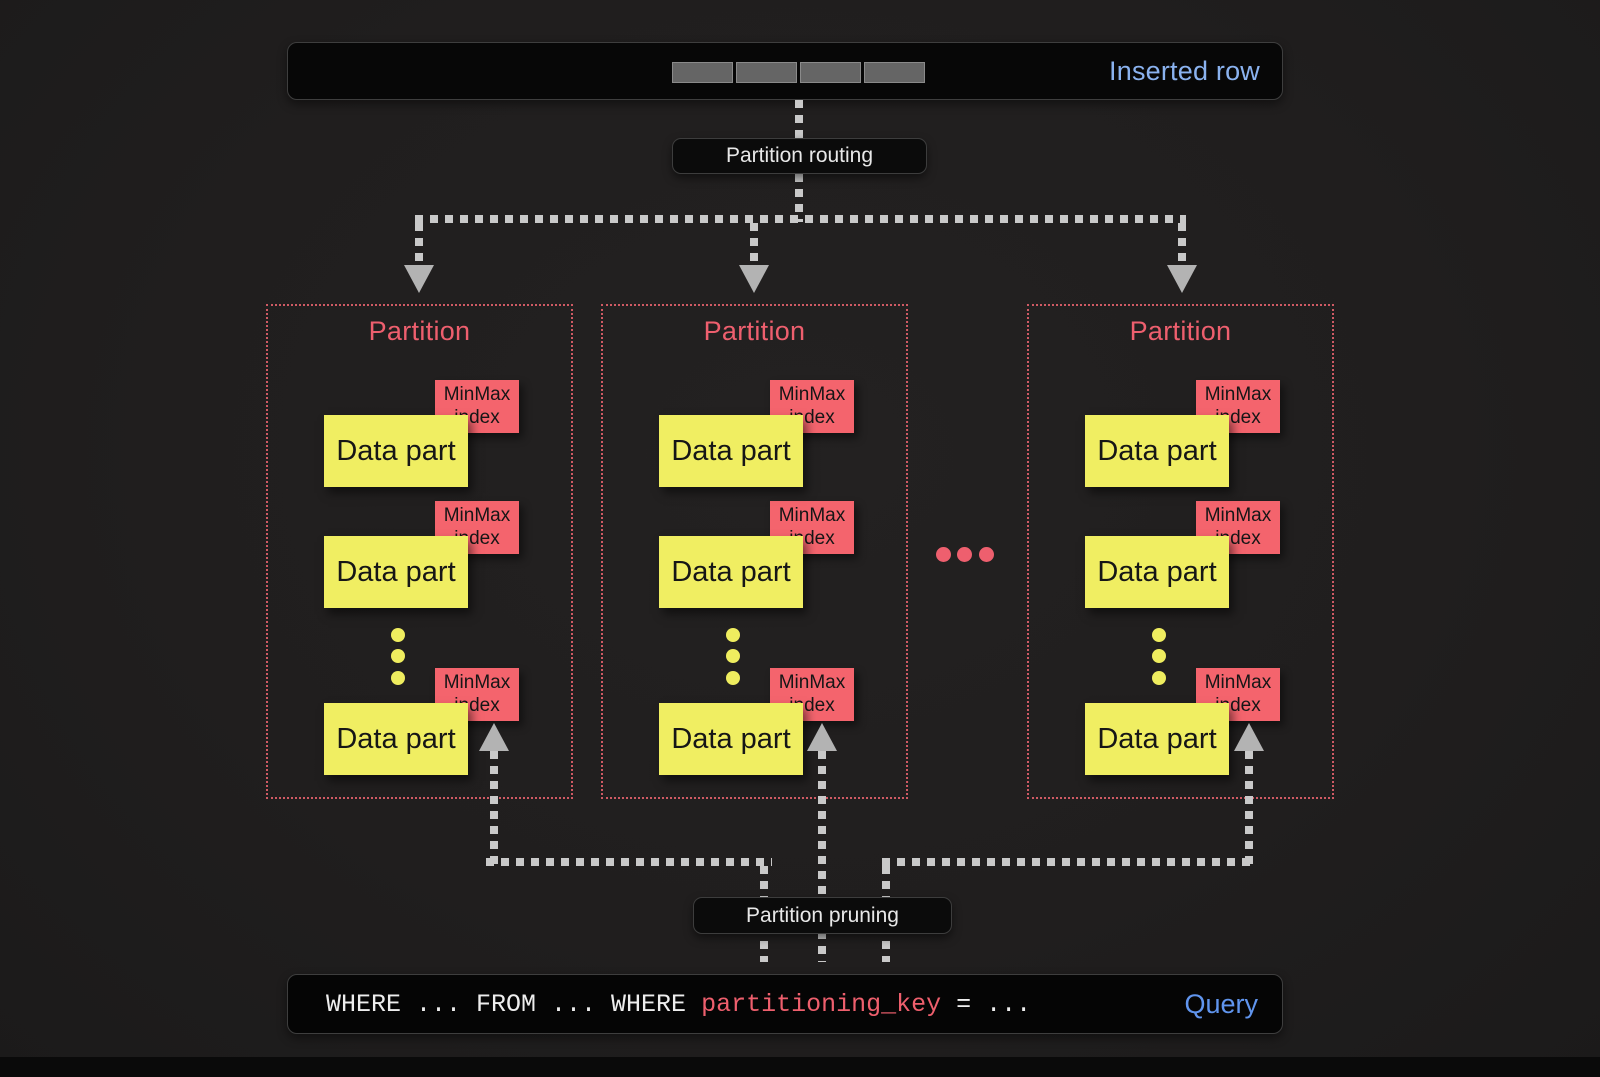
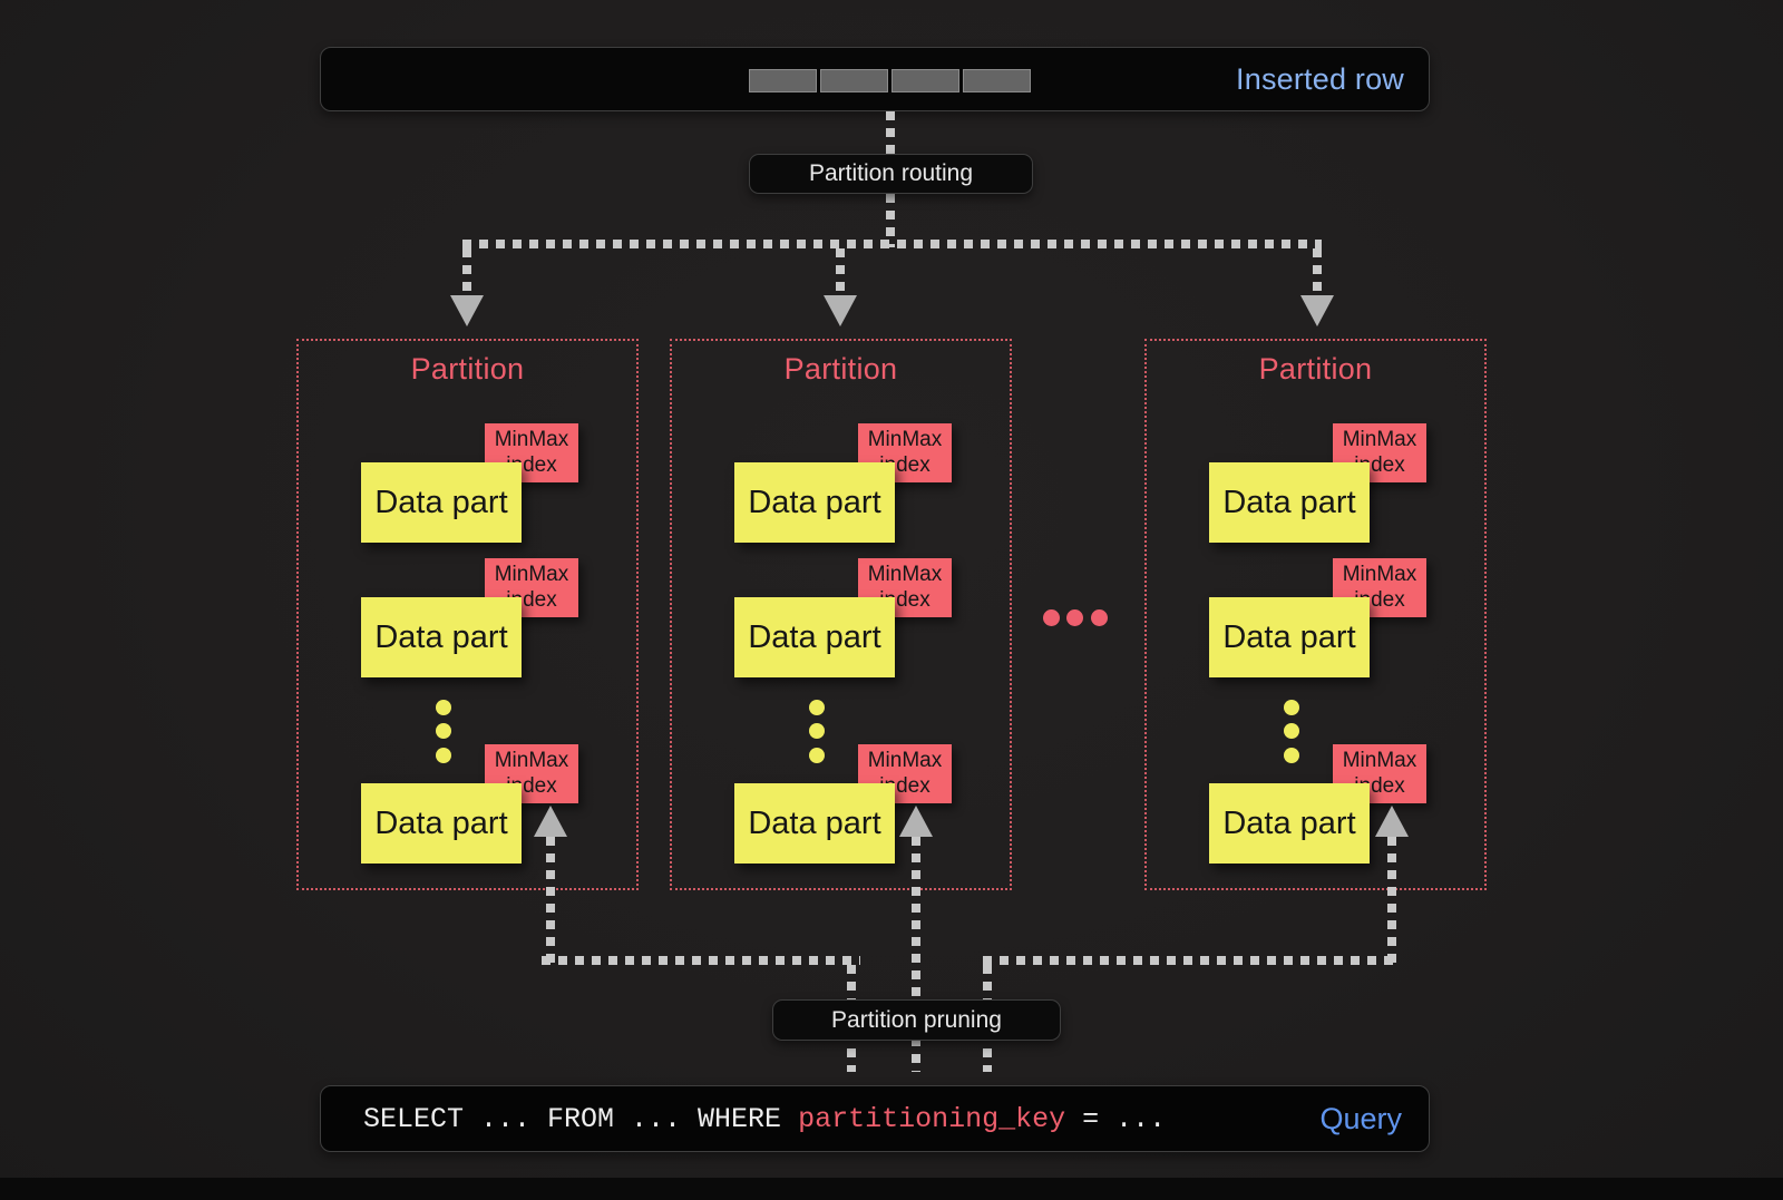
  Inserted row
  Partition routing
  Partition
  MinMax dex
  Data part
  MinMax dex
  Data part
  MinMax dex
  Data part
  Partition
  MinMax dex
  Data part
  MinMax dex
  Data part
  MinMax dex
  Data part
  Partition
  MinMax dex
  Data part
  MinMax dex
  Data part
  MinMax dex
  Data part
  Partition pruning
- WHERE ... FROM ... WHERE partitioning_key = ...
+ SELECT ... FROM ... WHERE partitioning_key = ...
  Query
